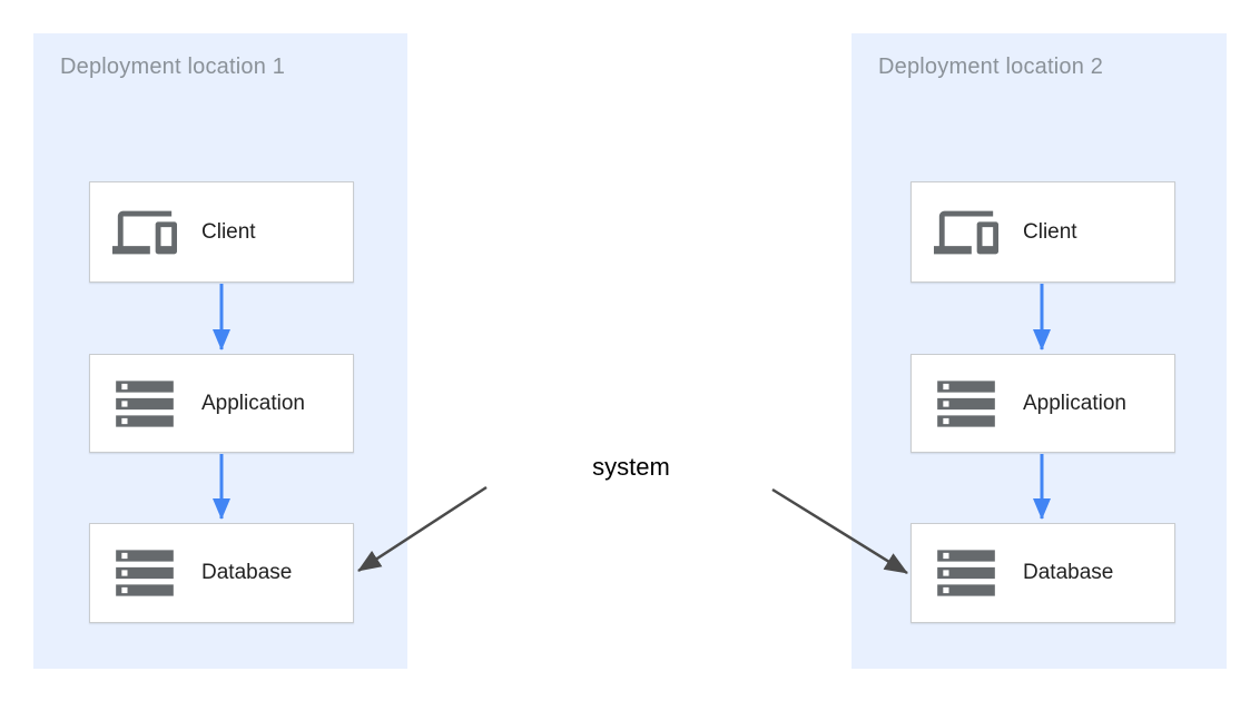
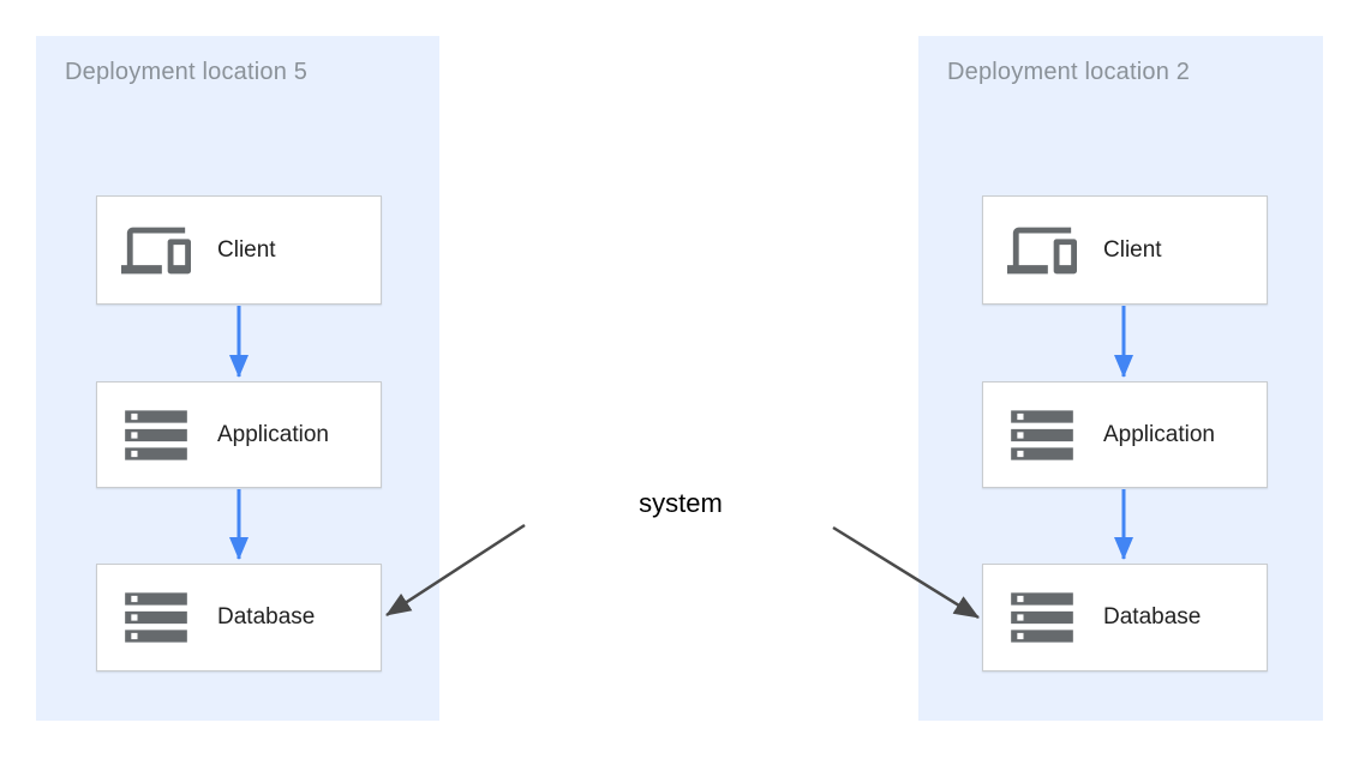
- Deployment location 1
+ Deployment location 5
  Client
  Application
  Database
  Deployment location 2
  Client
  Application
  Database
  system
